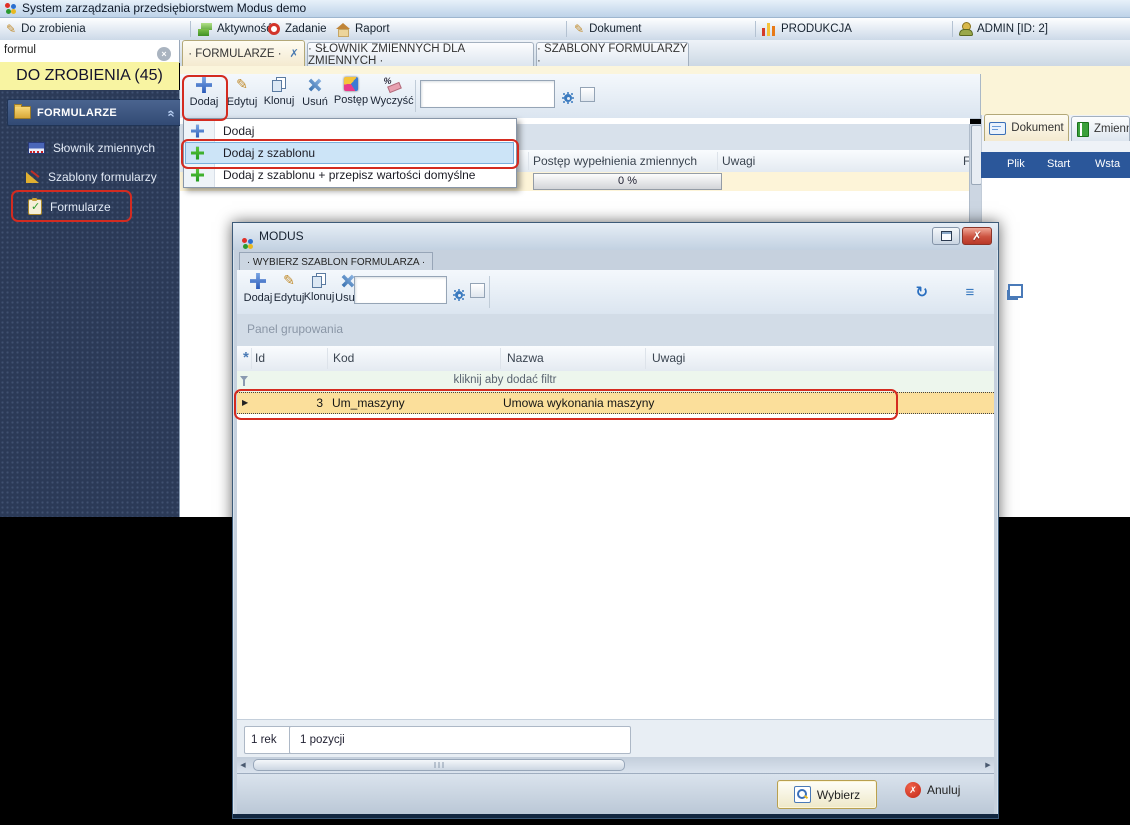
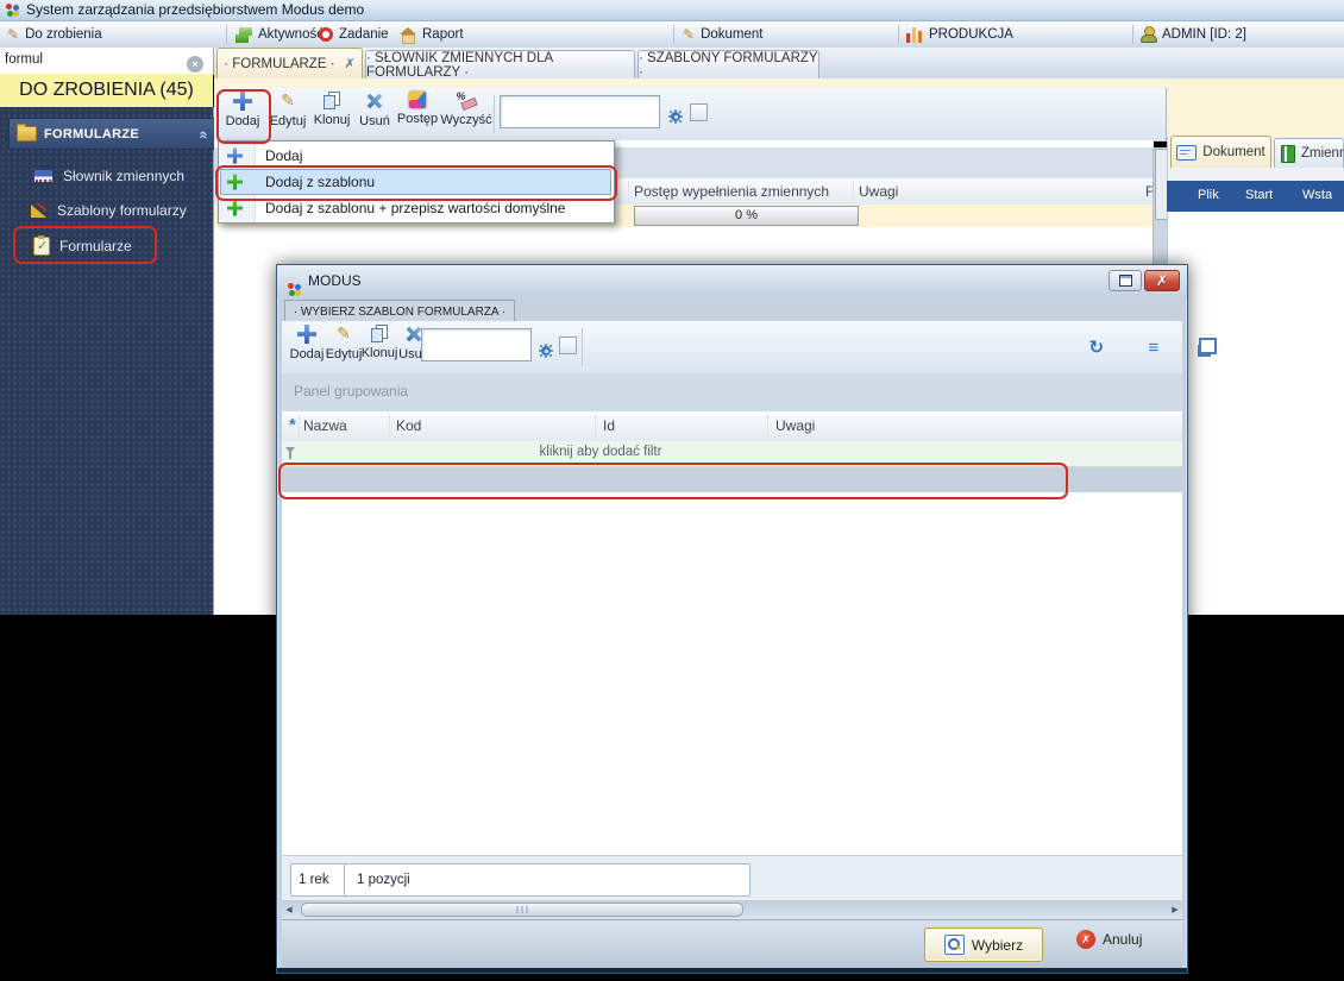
  System zarządzania przedsiębiorstwem Modus demo
  ✎
  Do zrobienia
  Aktywnoś
  Zadanie
  Raport
  ✎
  Dokument
  PRODUKCJA
  ADMIN [ID: 2]
  formul
  ×
  DO ZROBIENIA (45)
  FORMULARZE
  Słownik zmiennych
  Szablony formularzy
  Formularze
  · FORMULARZE ·
  ✗
- · SŁOWNIK ZMIENNYCH DLA ZMIENNYCH ·
+ · SŁOWNIK ZMIENNYCH DLA FORMULARZY ·
  · SZABLONY FORMULARZY ·
  Dodaj
  ✎
  Edytuj
  Klonuj
  Usuń
  Postęp
  %
  Wyczyść
  Postęp wypełnienia zmiennych
  Uwagi
  F
  0 %
  Dokument
  Zmien
  Plik
  Start
  Wsta
  Dodaj
  Dodaj z szablonu
  Dodaj z szablonu + przepisz wartości domyślne
  MODUS
  ✗
  · WYBIERZ SZABLON FORMULARZA ·
  Dodaj
  ✎
  Edytuj
  Klonuj
  Usu
  ↻ ≡
  Panel grupowania
  *
- Id
+ Nazwa
  Kod
- Nazwa
+ Id
  Uwagi
  kliknij aby dodać filtr
- ▶
- 3
- Um_maszyny
- Umowa wykonania maszyny
  1 rek
  1 pozycji
  Wybierz
  ✗
  Anuluj
